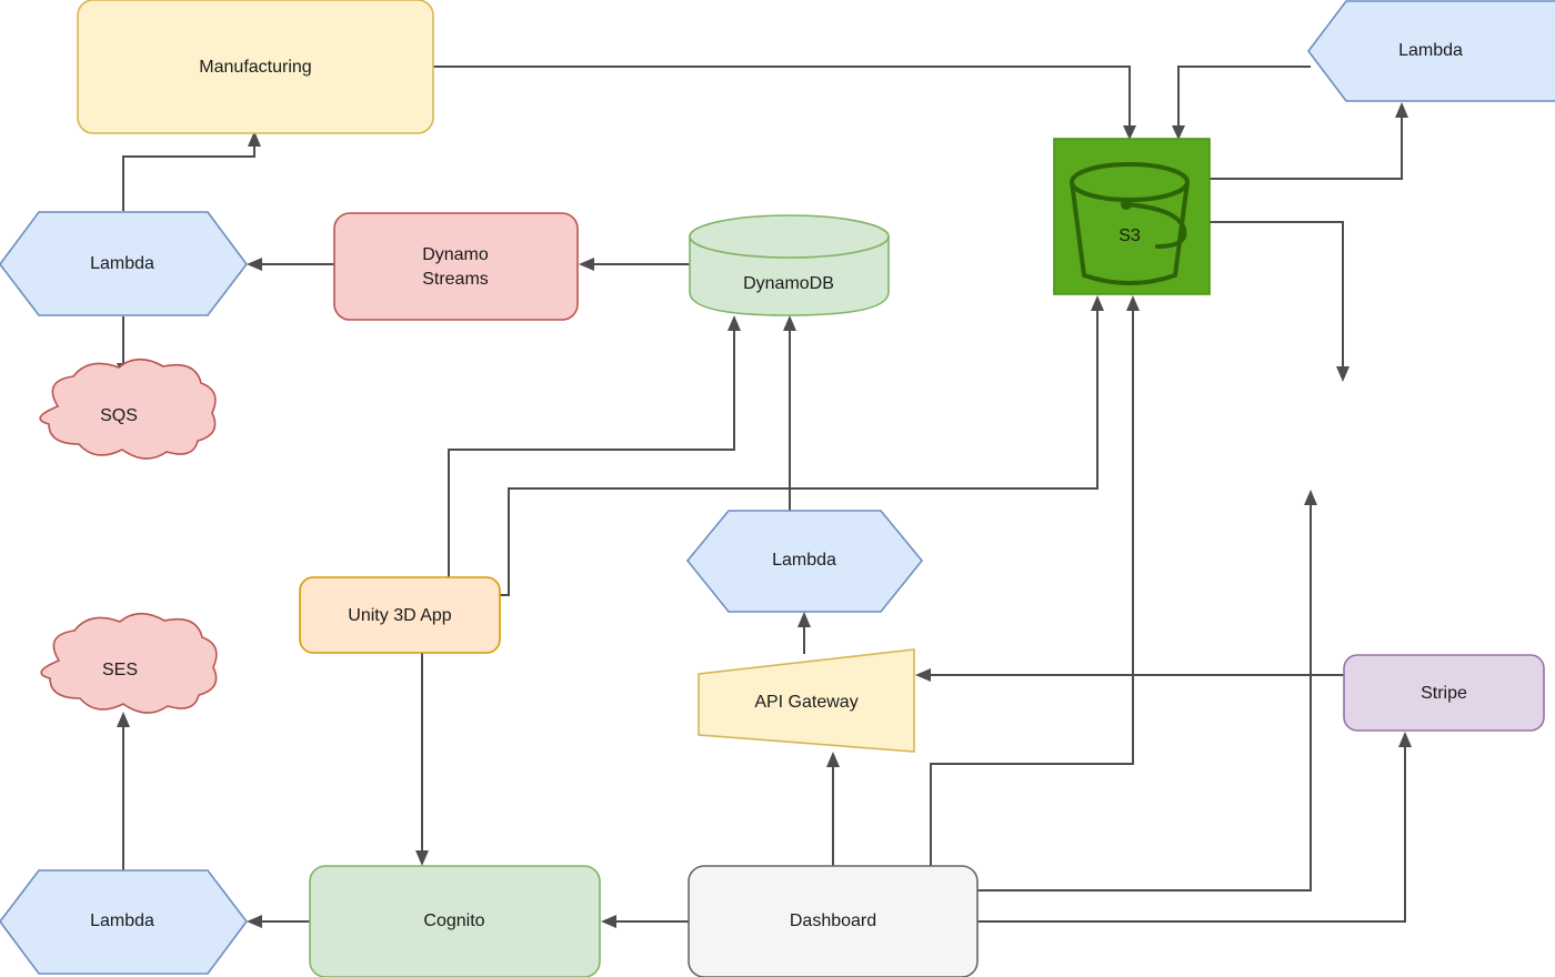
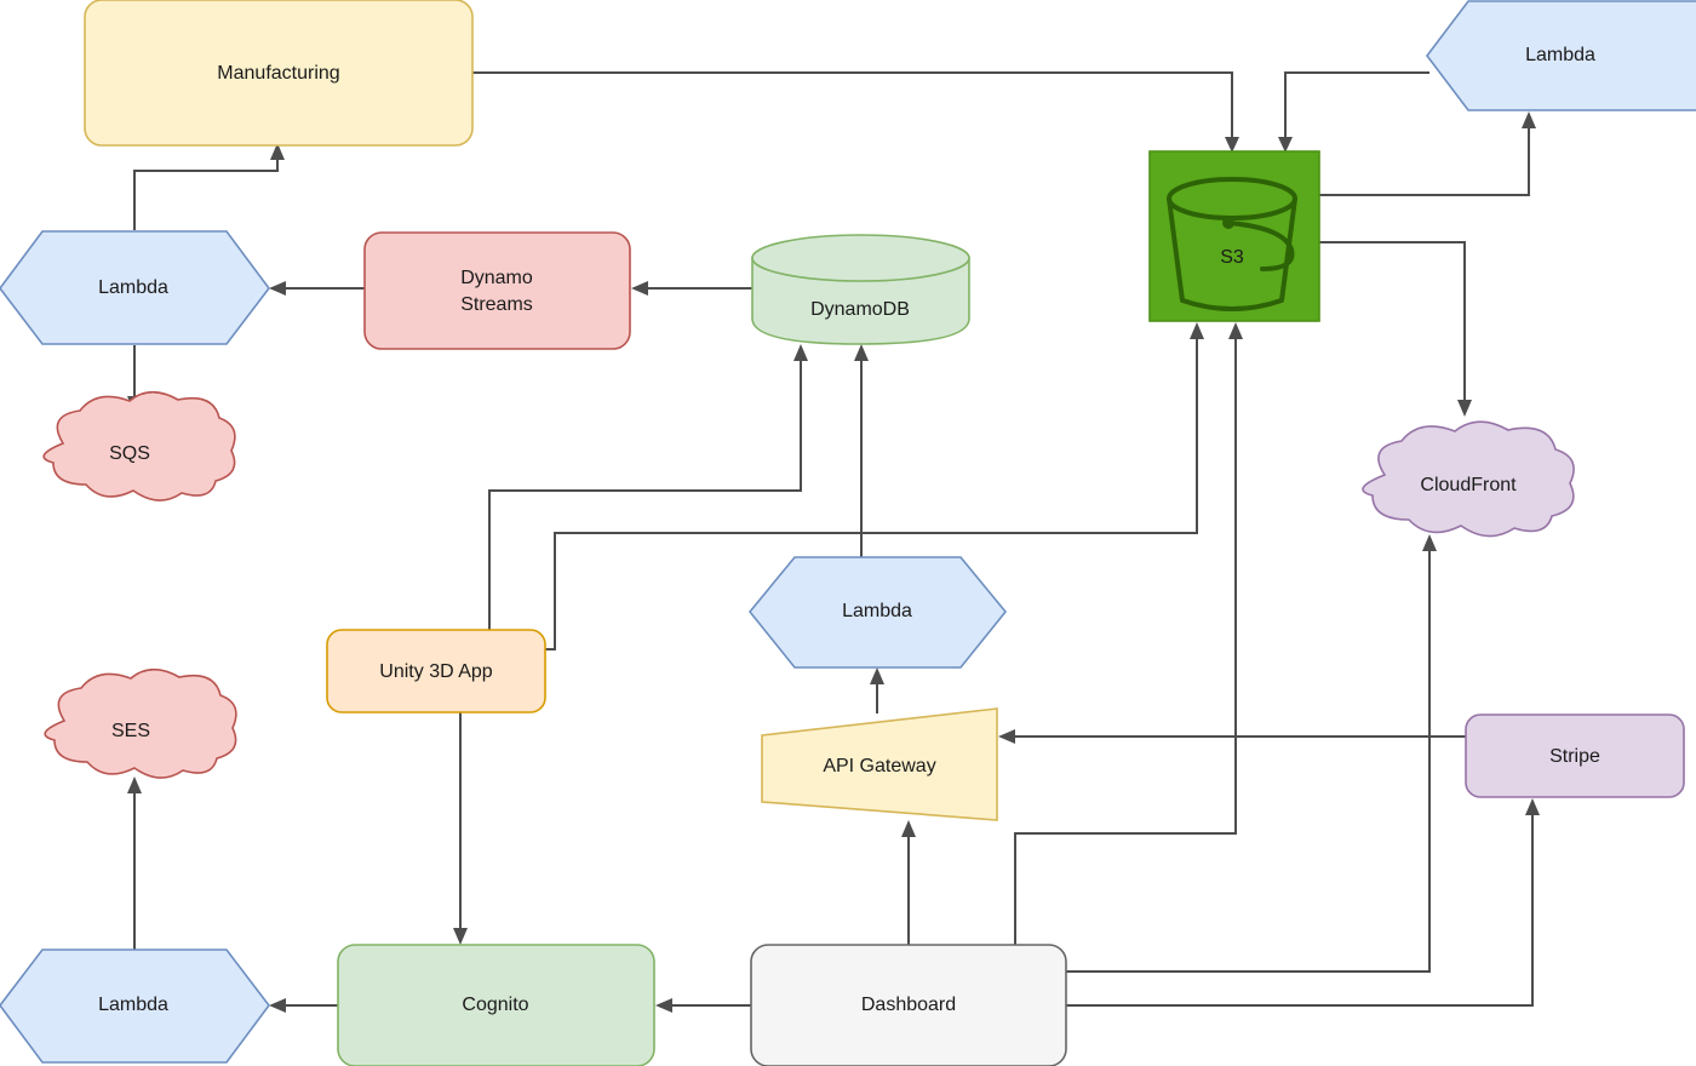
  Manufacturing
  Lambda
  S3
  Lambda
  Dynamo
  Streams
  DynamoDB
  SQS
+ CloudFront
  Unity 3D App
  Lambda
  API Gateway
  SES
  Stripe
  Lambda
  Cognito
  Dashboard
